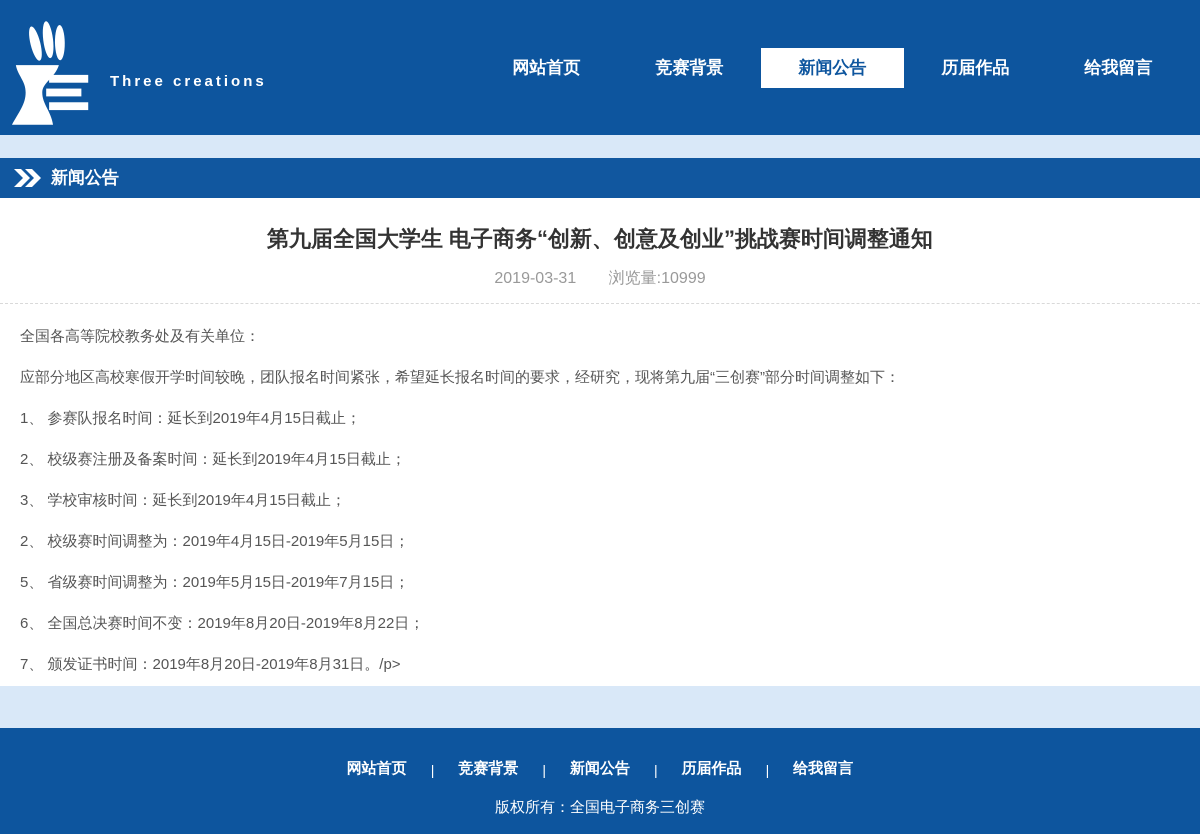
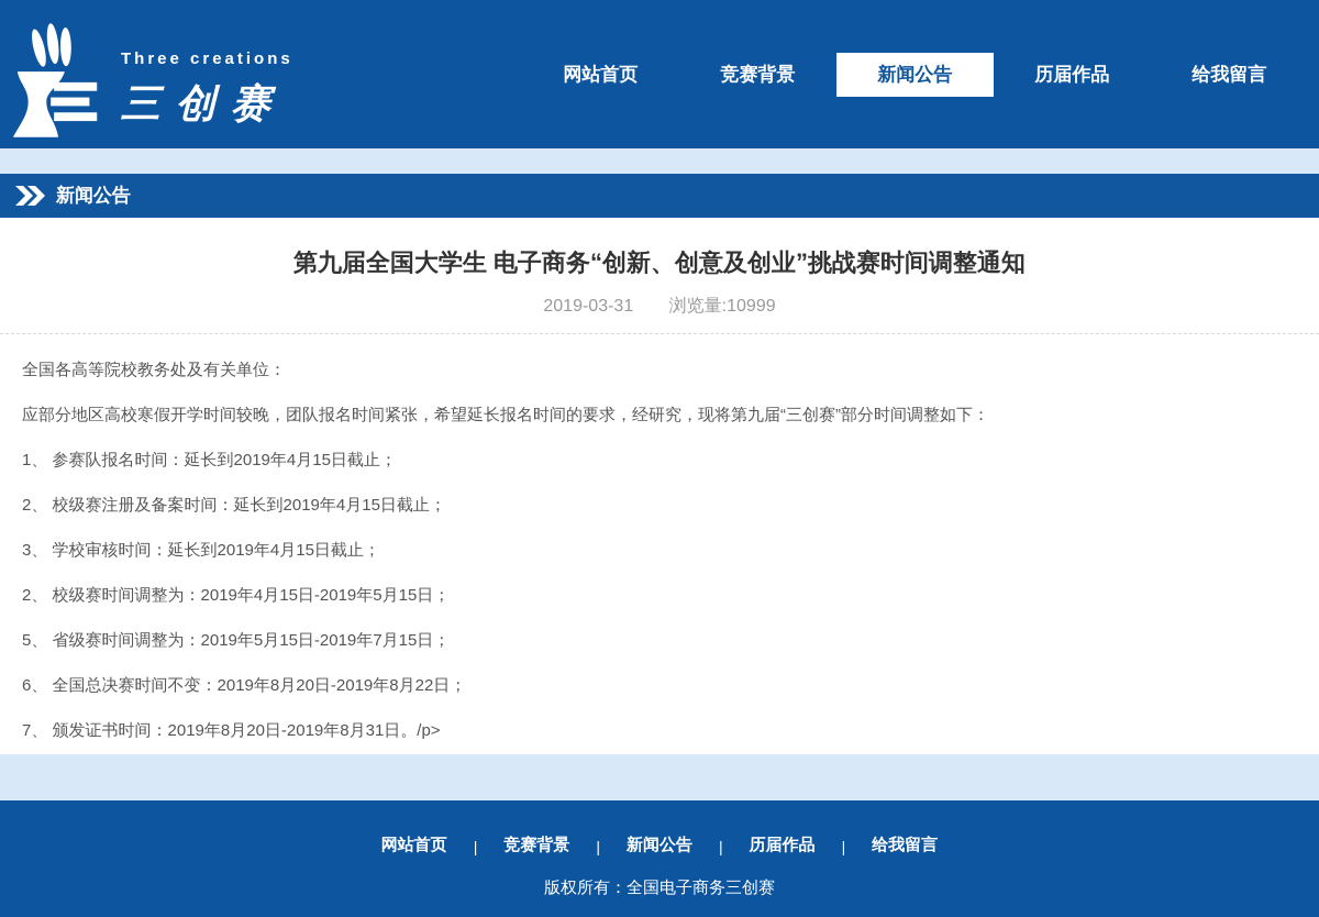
  Three creations
+ 三创赛
  网站首页
  竞赛背景
  新闻公告
  历届作品
  给我留言
  新闻公告
  第九届全国大学生 电子商务“创新、创意及创业”挑战赛时间调整通知
  2019-03-31 浏览量:10999
  全国各高等院校教务处及有关单位：
  应部分地区高校寒假开学时间较晚，团队报名时间紧张，希望延长报名时间的要求，经研究，现将第九届“三创赛”部分时间调整如下：
  1、 参赛队报名时间：延长到2019年4月15日截止；
  2、 校级赛注册及备案时间：延长到2019年4月15日截止；
  3、 学校审核时间：延长到2019年4月15日截止；
  2、 校级赛时间调整为：2019年4月15日-2019年5月15日；
  5、 省级赛时间调整为：2019年5月15日-2019年7月15日；
  6、 全国总决赛时间不变：2019年8月20日-2019年8月22日；
  7、 颁发证书时间：2019年8月20日-2019年8月31日。/p>
  网站首页
  |
  竞赛背景
  |
  新闻公告
  |
  历届作品
  |
  给我留言
  版权所有：全国电子商务三创赛
